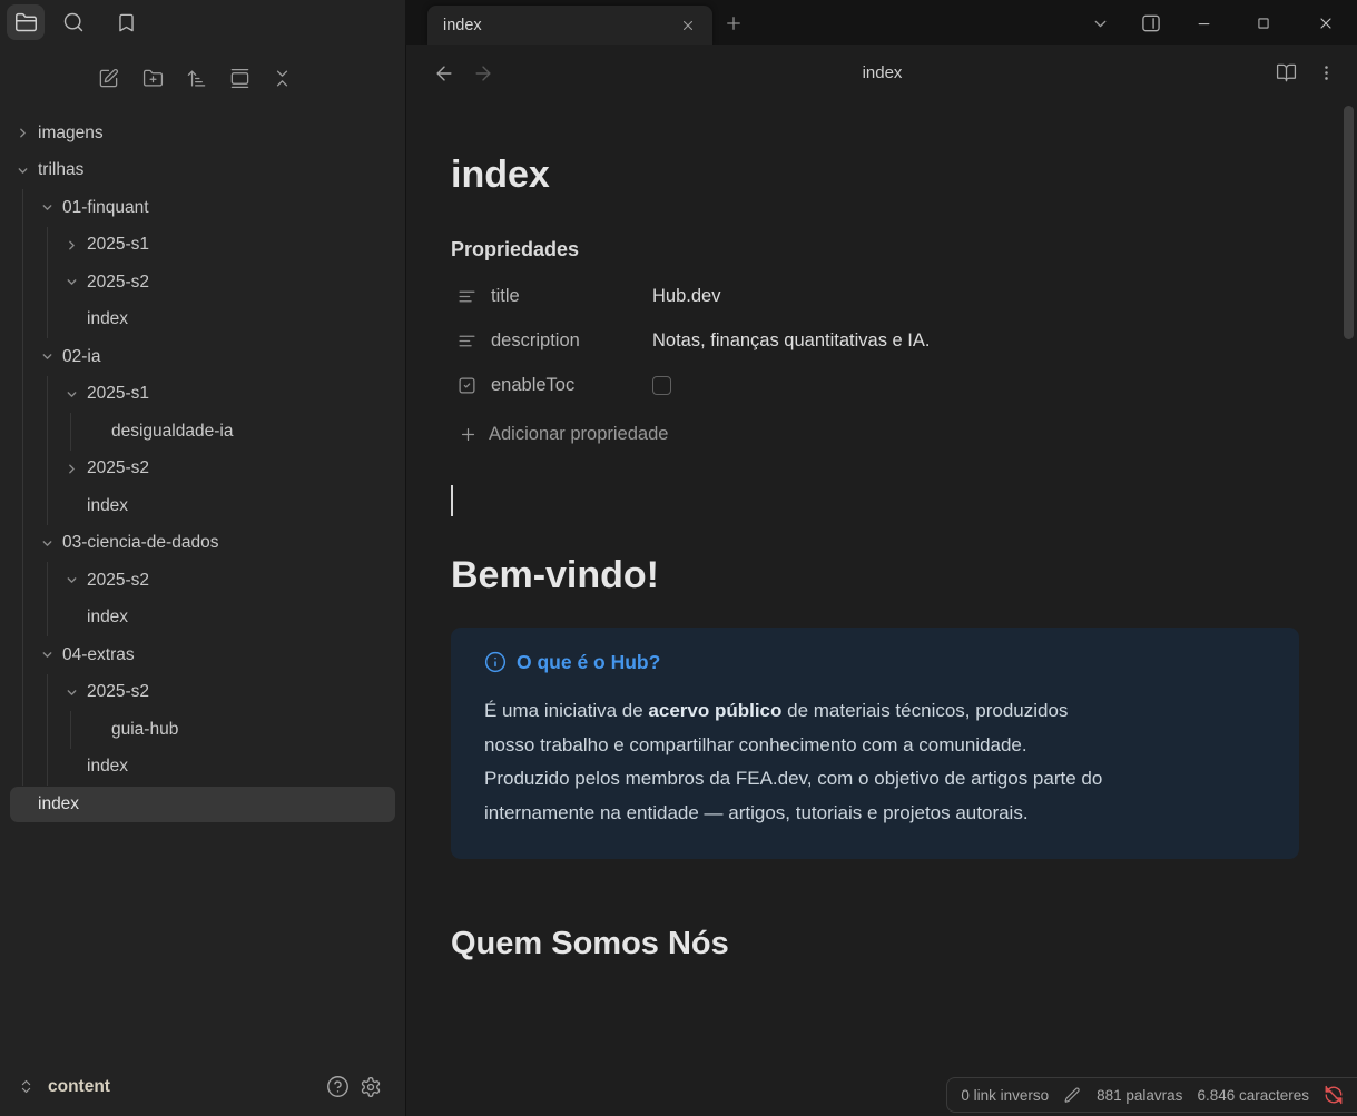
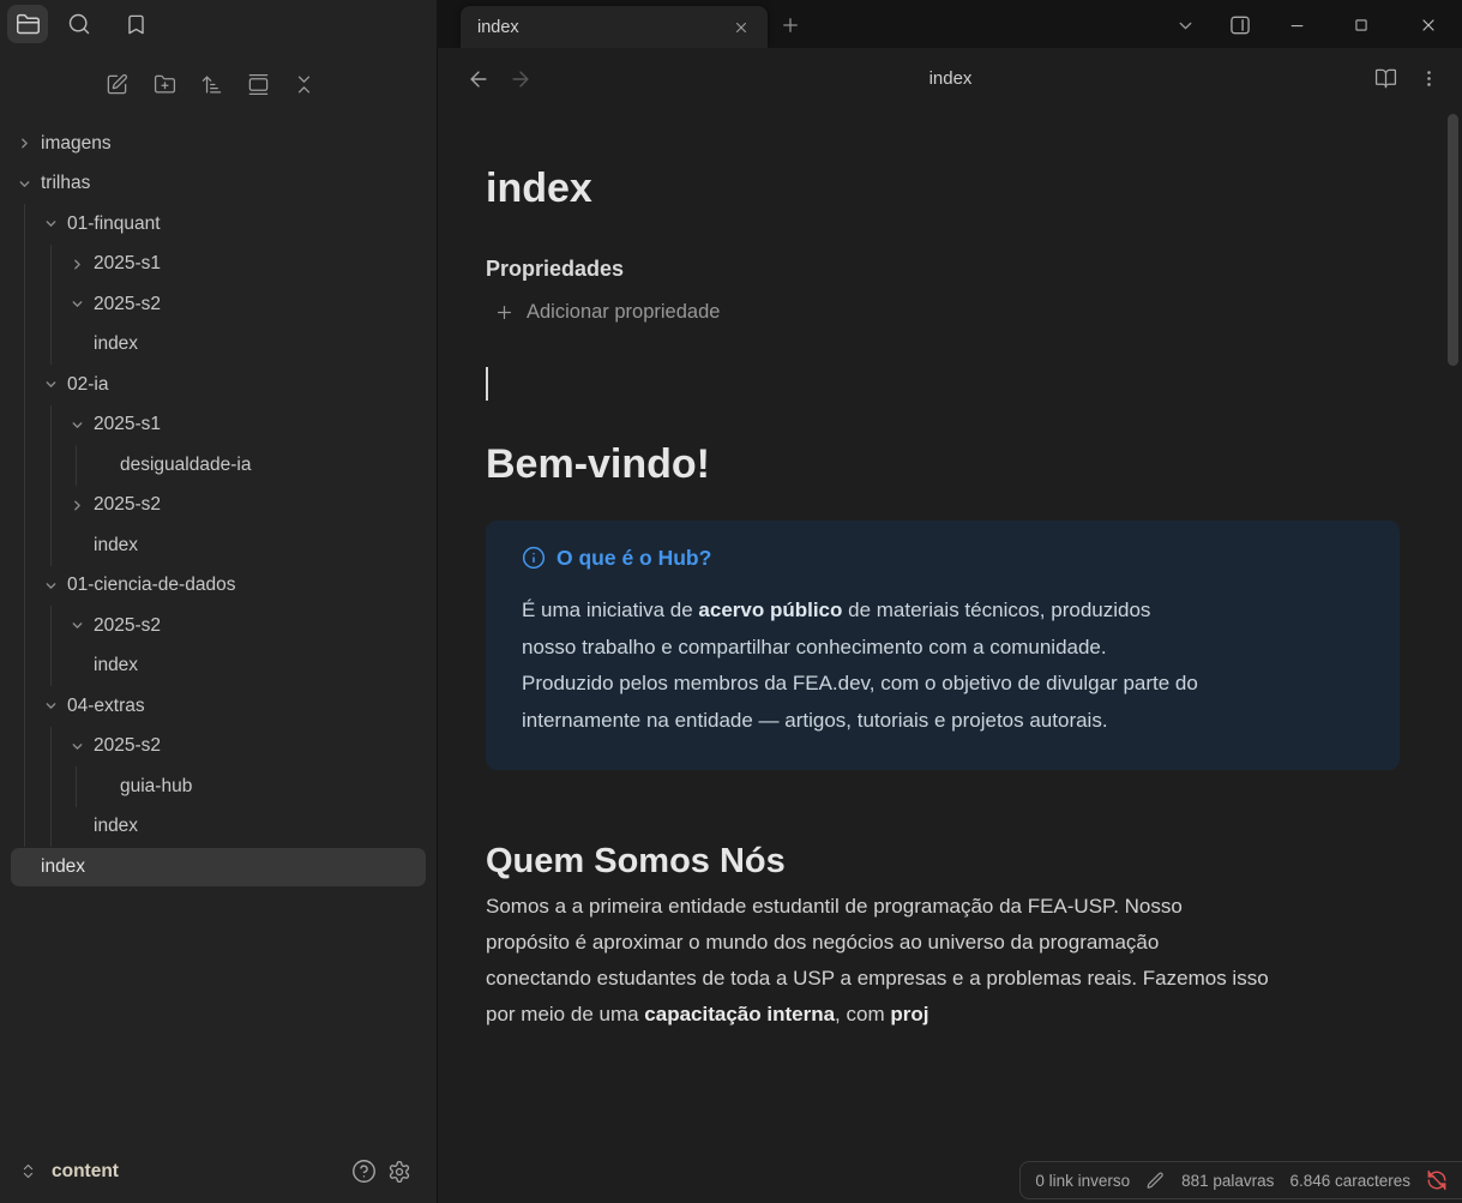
  index
  imagens
  trilhas
  01-finquant
  2025-s1
  2025-s2
  index
  02-ia
  2025-s1
  desigualdade-ia
  2025-s2
  index
- 03-ciencia-de-dados
+ 01-ciencia-de-dados
  2025-s2
  index
  04-extras
  2025-s2
  guia-hub
  index
  index
  content
  index
  index
  Propriedades
- title
- Hub.dev
- description
- Notas, finanças quantitativas e IA.
- enableToc
  Adicionar propriedade
  Bem-vindo!
  O que é o Hub?
  É uma iniciativa de acervo público de materiais técnicos, produzidos
  nosso trabalho e compartilhar conhecimento com a comunidade.
- Produzido pelos membros da FEA.dev, com o objetivo de artigos parte do
+ Produzido pelos membros da FEA.dev, com o objetivo de divulgar parte do
  internamente na entidade — artigos, tutoriais e projetos autorais.
  Quem Somos Nós
+ Somos a a primeira entidade estudantil de programação da FEA-USP. Nosso
+ propósito é aproximar o mundo dos negócios ao universo da programação
+ conectando estudantes de toda a USP a empresas e a problemas reais. Fazemos isso
+ por meio de uma capacitação interna, com proj
  0 link inverso
  881 palavras
  6.846 caracteres
